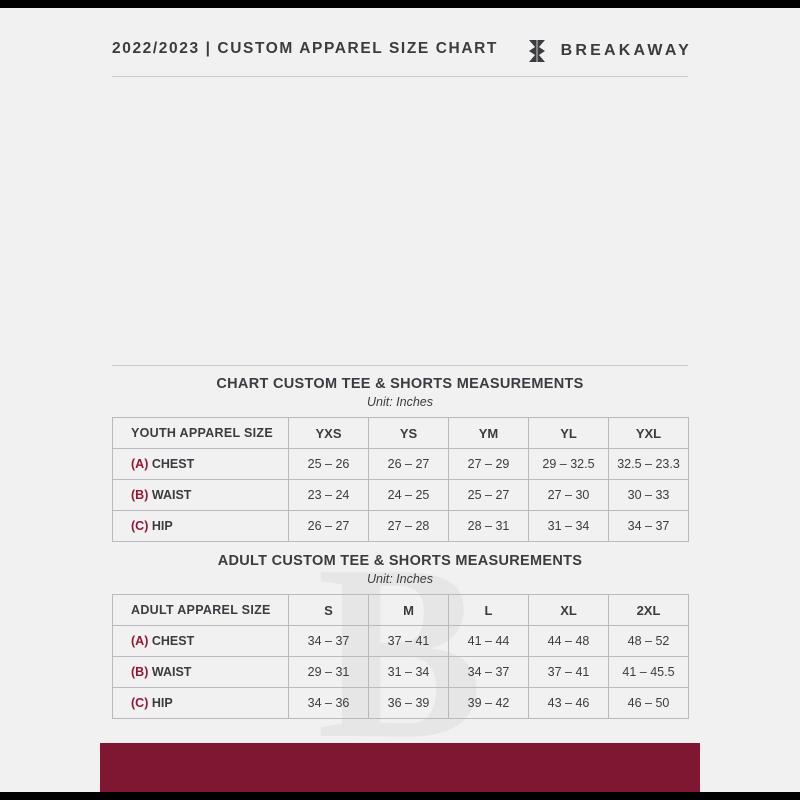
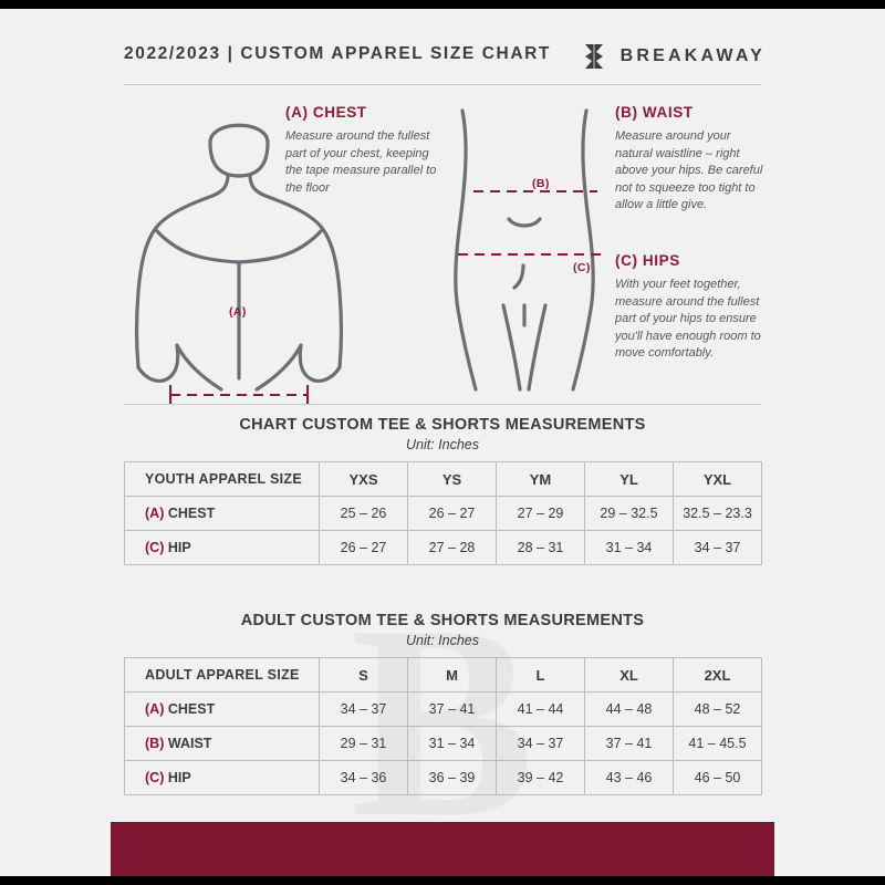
  B
  2022/2023 | CUSTOM APPAREL SIZE CHART
  BREAKAWAY
+ (A)
+ (B)
+ (C)
+ (A) CHEST
+ Measure around the fullest part of your chest, keeping the tape measure parallel to the floor
+ (B) WAIST
+ Measure around your natural waistline – right above your hips. Be careful not to squeeze too tight to allow a little give.
+ (C) HIPS
+ With your feet together, measure around the fullest part of your hips to ensure you'll have enough room to move comfortably.
  CHART CUSTOM TEE & SHORTS MEASUREMENTS
  Unit: Inches
  YOUTH APPAREL SIZE	YXS	YS	YM	YL	YXL
  (A) CHEST	25 – 26	26 – 27	27 – 29	29 – 32.5	32.5 – 23.3
- (B) WAIST	23 – 24	24 – 25	25 – 27	27 – 30	30 – 33
  (C) HIP	26 – 27	27 – 28	28 – 31	31 – 34	34 – 37
  ADULT CUSTOM TEE & SHORTS MEASUREMENTS
  Unit: Inches
  ADULT APPAREL SIZE	S	M	L	XL	2XL
  (A) CHEST	34 – 37	37 – 41	41 – 44	44 – 48	48 – 52
  (B) WAIST	29 – 31	31 – 34	34 – 37	37 – 41	41 – 45.5
  (C) HIP	34 – 36	36 – 39	39 – 42	43 – 46	46 – 50
